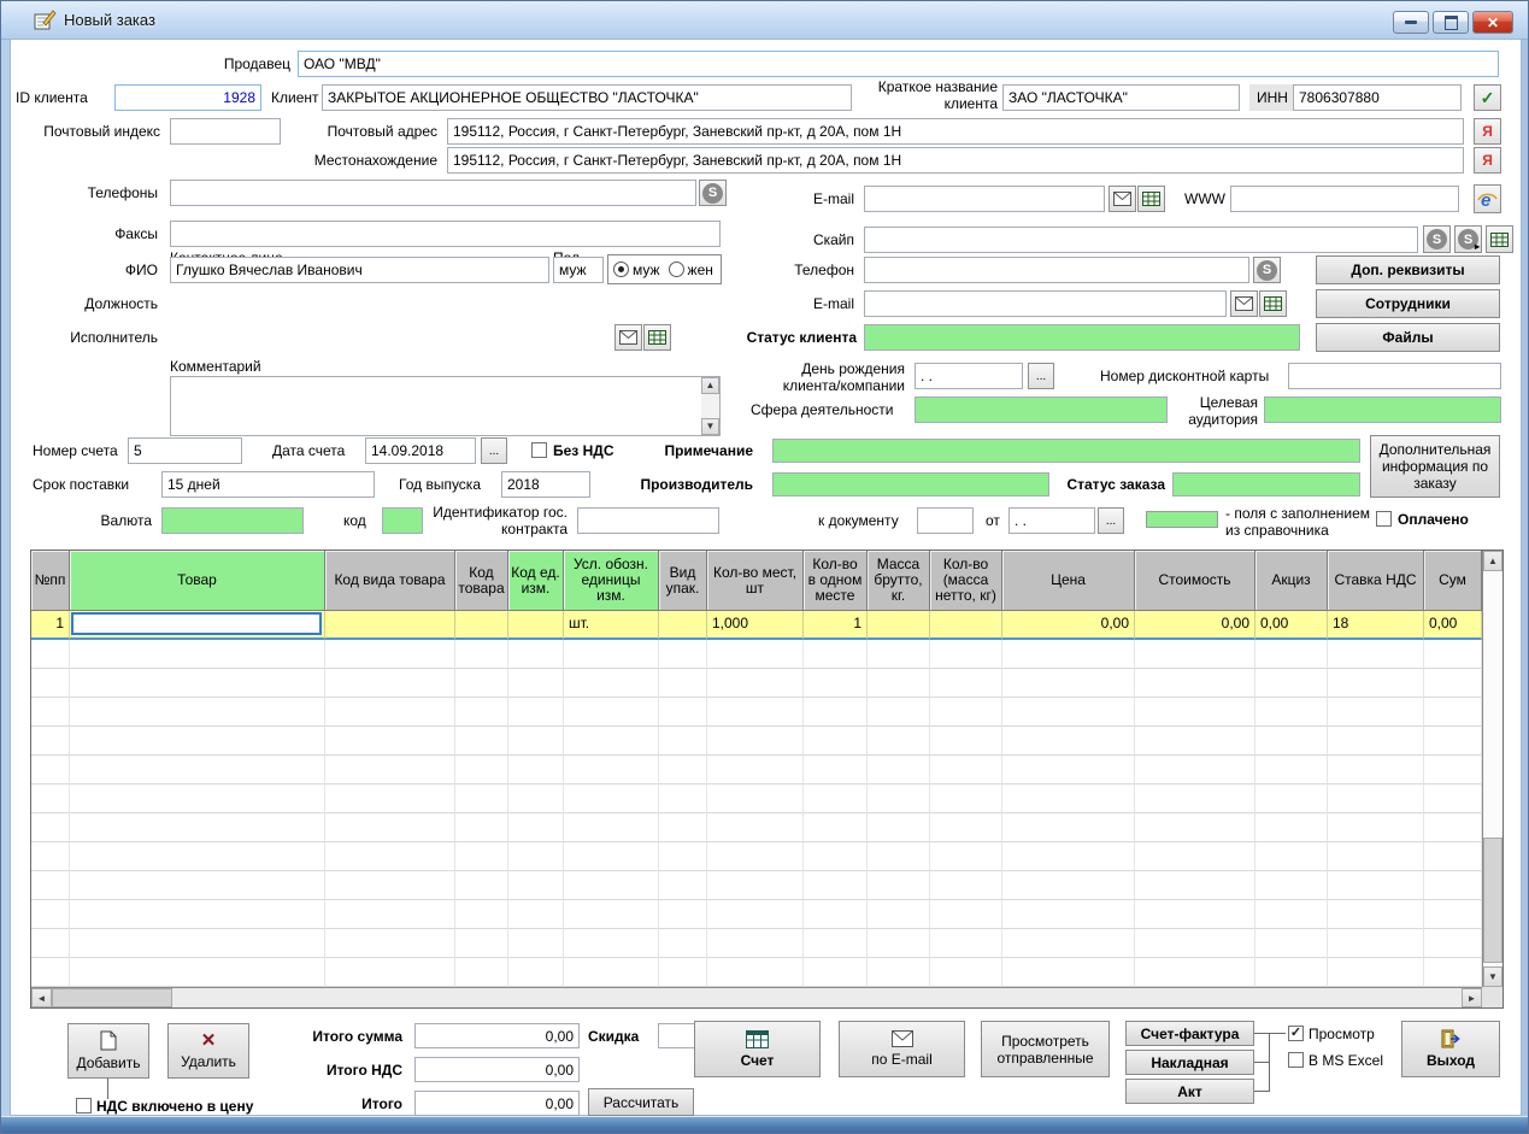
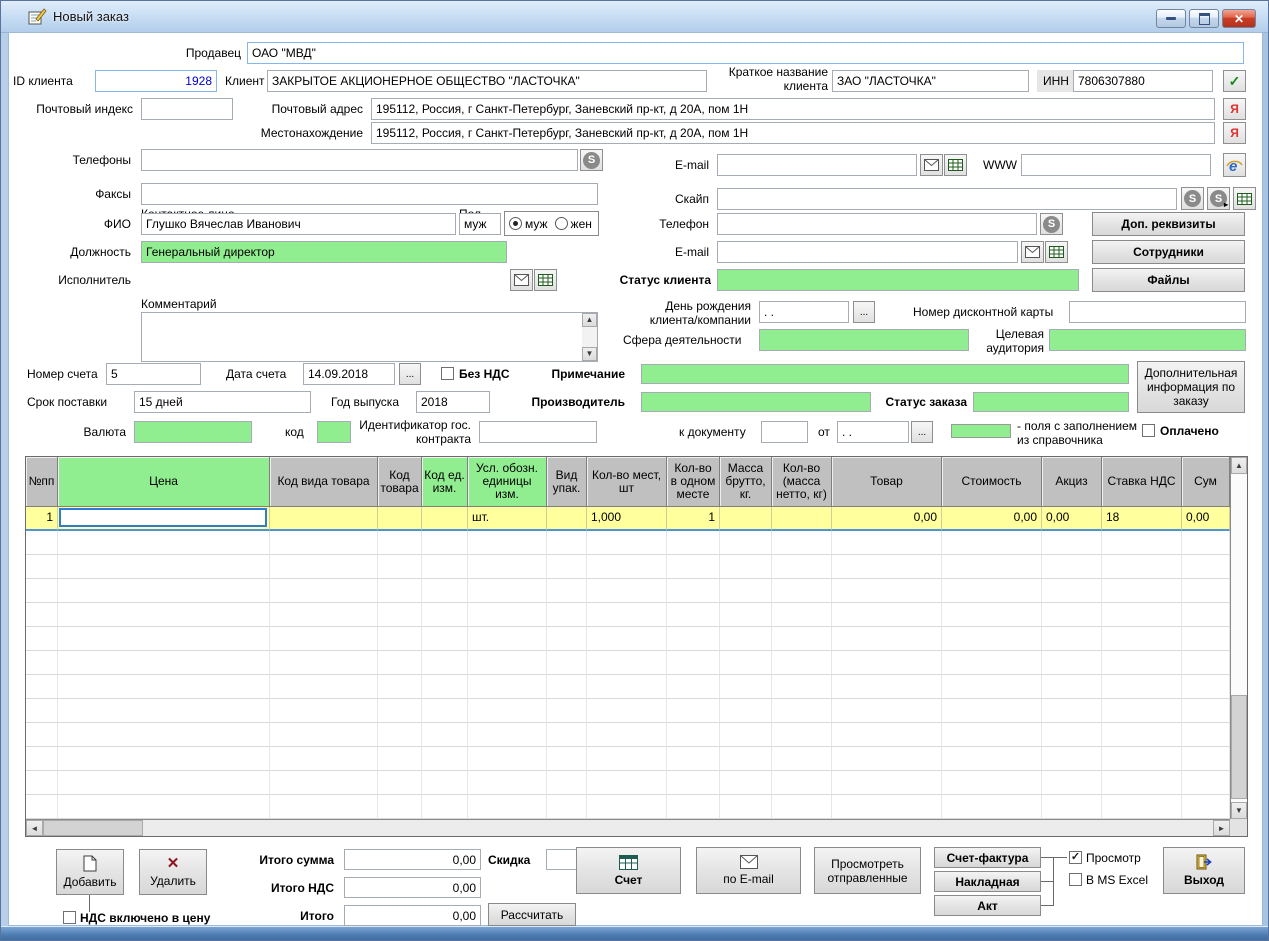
  Новый заказ
  ✕
  Продавец
  ОАО "МВД"
  ID клиента
  1928
  Клиент
  ЗАКРЫТОЕ АКЦИОНЕРНОЕ ОБЩЕСТВО "ЛАСТОЧКА"
  Краткое название
  клиента
  ЗАО "ЛАСТОЧКА"
  ИНН
  7806307880
  ✓
  Почтовый индекс
  Почтовый адрес
  195112, Россия, г Санкт-Петербург, Заневский пр-кт, д 20А, пом 1Н
  Я
  Местонахождение
  195112, Россия, г Санкт-Петербург, Заневский пр-кт, д 20А, пом 1Н
  Я
  Телефоны
  S
  Факсы
  E-mail
  WWW
  e
  Скайп
  S
  S
  ▸
  ФИО
  Глушко Вячеслав Иванович
  муж
  муж
  жен
  Должность
+ Генеральный директор
  Исполнитель
  Телефон
  S
  Доп. реквизиты
  E-mail
  Сотрудники
  Статус клиента
  Файлы
  Комментарий
  ▲
  ▼
  День рождения
  клиента/компании
  . .
  ...
  Номер дисконтной карты
  Сфера деятельности
  Целевая
  аудитория
  Номер счета
  5
  Дата счета
  14.09.2018
  ...
  Без НДС
  Примечание
  Дополнительная
  информация по
  заказу
  Срок поставки
  15 дней
  Год выпуска
  2018
  Производитель
  Статус заказа
  Валюта
  код
  Идентификатор гос.
  контракта
  к документу
  от
  . .
  ...
  - поля с заполнением
  из справочника
  Оплачено
  №пп
  1
- Товар
+ Цена
  Код вида товара
  Код
  товара
  Код ед.
  изм.
  Усл. обозн.
  единицы
  изм.
  шт.
  Вид
  упак.
  Кол-во мест,
  шт
  1,000
  Кол-во
  в одном
  месте
  1
  Масса
  брутто,
  кг.
  Кол-во
  (масса
  нетто, кг)
- Цена
+ Товар
  0,00
  Стоимость
  0,00
  Акциз
  0,00
  Ставка НДС
  18
  Сум
  0,00
  ▲
  ▼
  ◄
  ►
  Добавить
  ✕
  Удалить
  НДС включено в цену
  Итого сумма
  0,00
  Скидка
  Итого НДС
  0,00
  Итого
  0,00
  Рассчитать
  Счет
  по E-mail
  Просмотреть
  отправленные
  Счет-фактура
  Накладная
  Акт
  ✓
  Просмотр
  В MS Excel
  Выход
